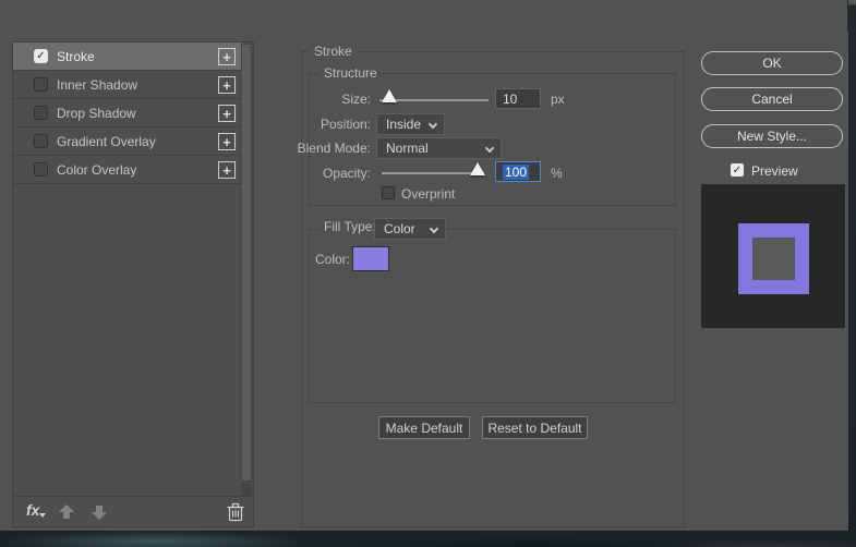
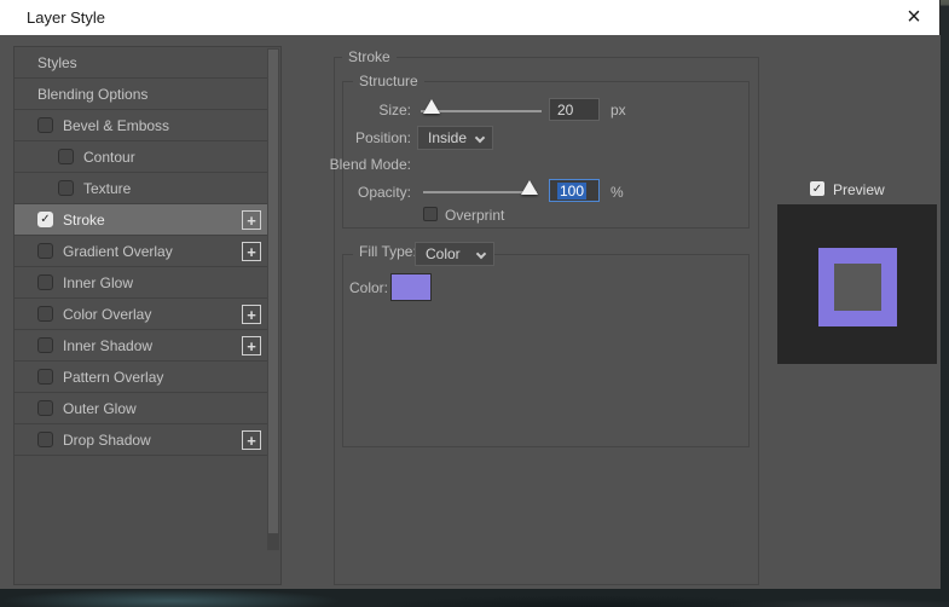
+ Layer Style
+ ×
+ Styles
+ Blending Options
+ Bevel & Emboss
+ Contour
+ Texture
  ✓
  Stroke
  +
- Inner Shadow
+ Gradient Overlay
  +
+ Inner Glow
- Drop Shadow
+ Color Overlay
  +
- Gradient Overlay
+ Inner Shadow
  +
+ Pattern Overlay
+ Outer Glow
- Color Overlay
+ Drop Shadow
  +
- fx
  Stroke
  Structure
  Size:
- 10
+ 20
  px
  Position:
  Inside
  Blend Mode:
- Normal
  Opacity:
  100
  %
  Overprint
  Fill Type
  Color
  Color:
- Make Default
- Reset to Default
- OK
- Cancel
- New Style...
  ✓
  Preview
